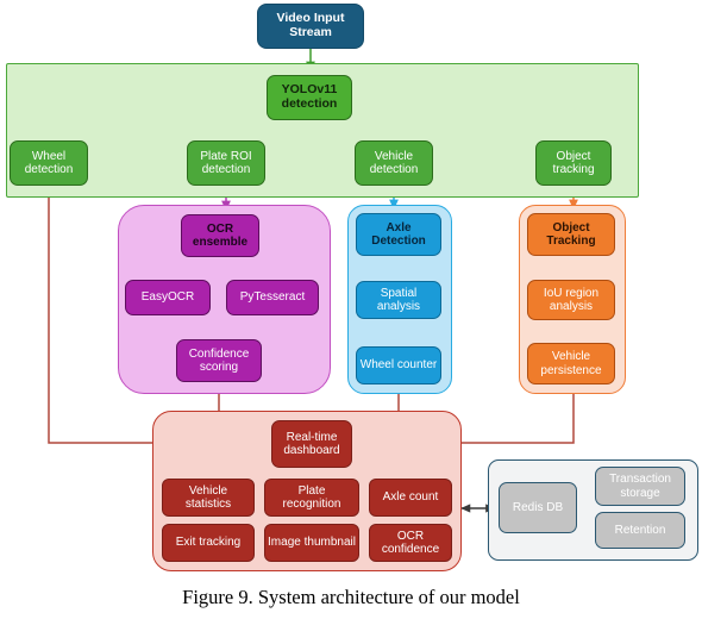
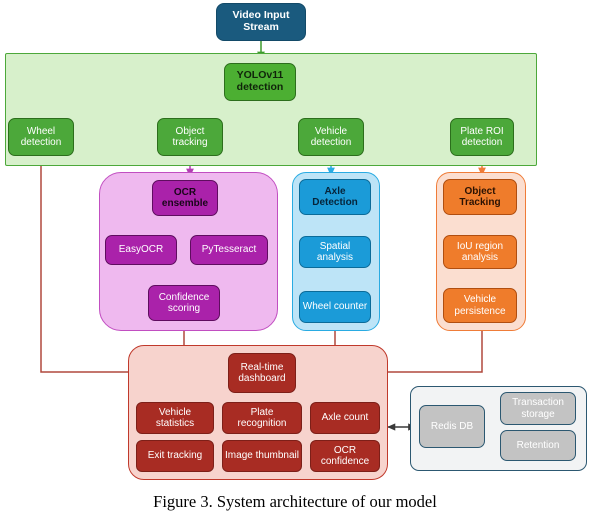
  Video Input Stream
  YOLOv11 detection
  Wheel detection
- Plate ROI detection
+ Object tracking
  Vehicle detection
- Object tracking
+ Plate ROI detection
  OCR ensemble
  EasyOCR
  PyTesseract
  Confidence scoring
  Axle Detection
  Spatial analysis
  Wheel counter
  Object Tracking
  IoU region analysis
  Vehicle persistence
  Real-time dashboard
  Vehicle statistics
  Plate recognition
  Axle count
  Exit tracking
  Image thumbnail
  OCR confidence
  Redis DB
  Transaction storage
  Retention
- Figure 9. System architecture of our model
+ Figure 3. System architecture of our model
